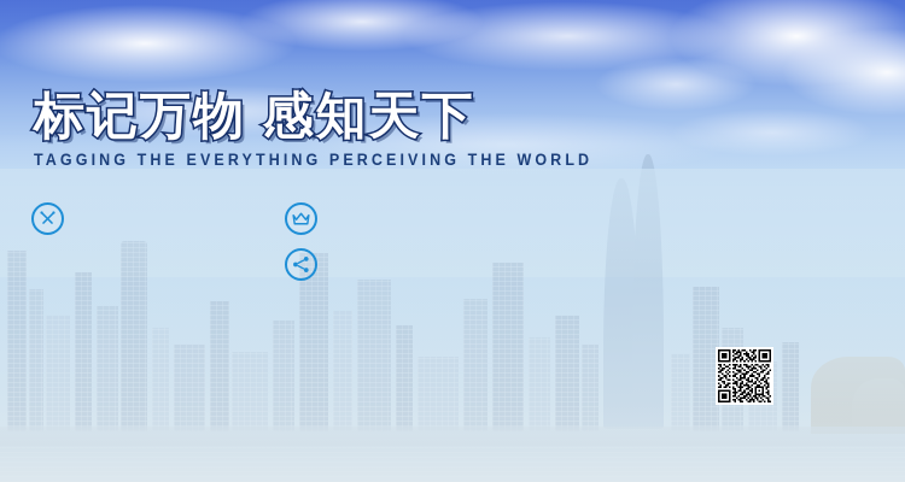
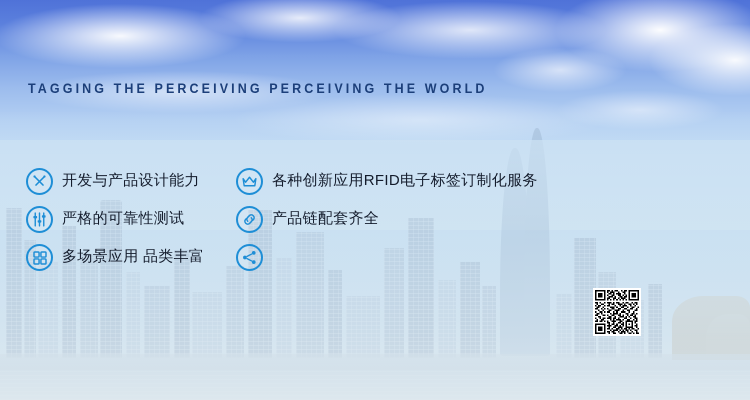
- 标记万物 感知天下
- TAGGING THE EVERYTHING PERCEIVING THE WORLD
+ TAGGING THE PERCEIVING PERCEIVING THE WORLD
+ 开发与产品设计能力
+ 各种创新应用RFID电子标签订制化服务
+ 严格的可靠性测试
+ 产品链配套齐全
+ 多场景应用 品类丰富
